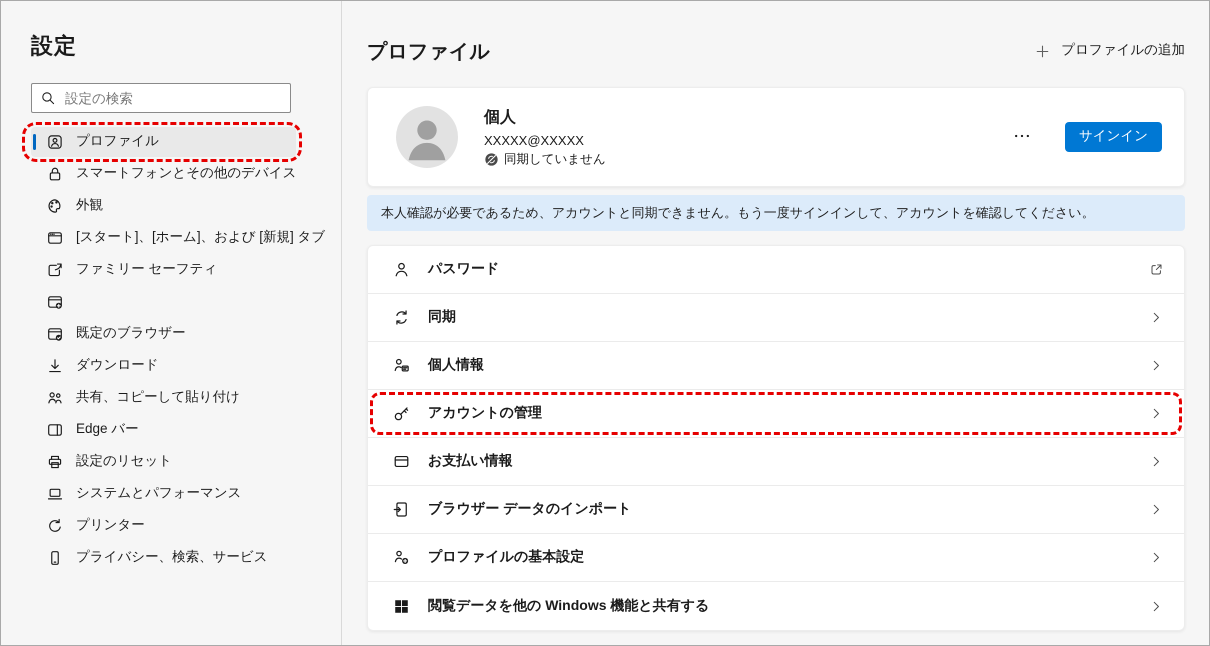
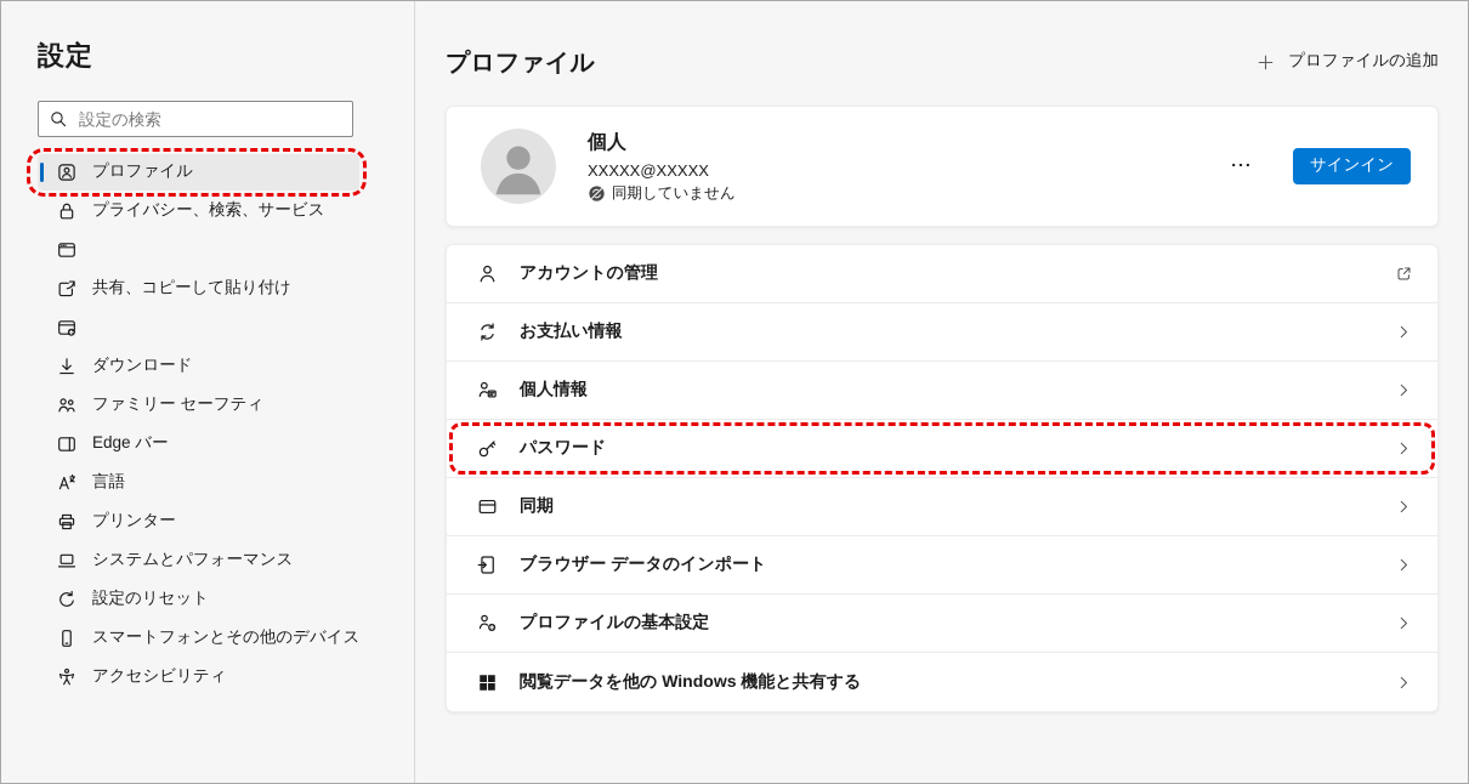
  設定
  設定の検索
  プロファイル
- スマートフォンとその他のデバイス
+ プライバシー、検索、サービス
- 外観
- [スタート]、[ホーム]、および [新規] タブ
- ファミリー セーフティ
+ 共有、コピーして貼り付け
- 既定のブラウザー
  ダウンロード
- 共有、コピーして貼り付け
+ ファミリー セーフティ
  Edge バー
+ 言語
- 設定のリセット
+ プリンター
  システムとパフォーマンス
- プリンター
+ 設定のリセット
- プライバシー、検索、サービス
+ スマートフォンとその他のデバイス
+ アクセシビリティ
  プロファイル
  プロファイルの追加
  個人
  XXXXX@XXXXX
  同期していません
  サインイン
- 本人確認が必要であるため、アカウントと同期できません。もう一度サインインして、アカウントを確認してください。
- パスワード
+ アカウントの管理
- 同期
+ お支払い情報
  個人情報
- アカウントの管理
+ パスワード
- お支払い情報
+ 同期
  ブラウザー データのインポート
  プロファイルの基本設定
  閲覧データを他の Windows 機能と共有する
